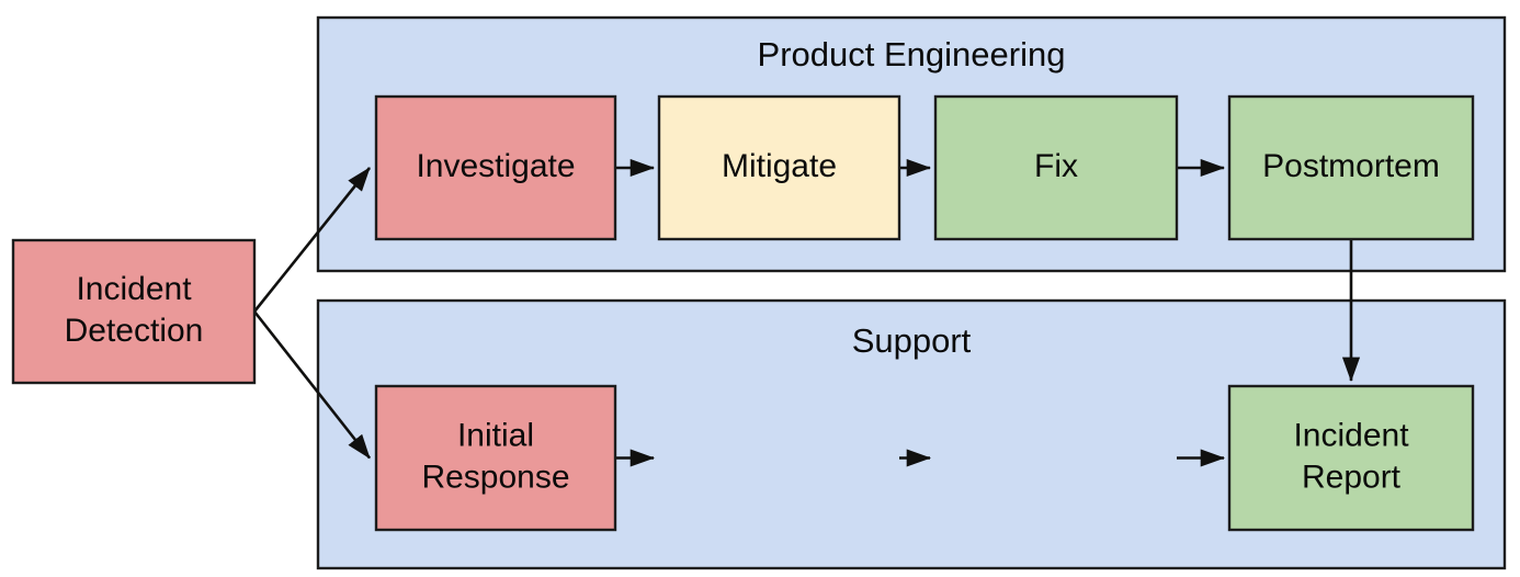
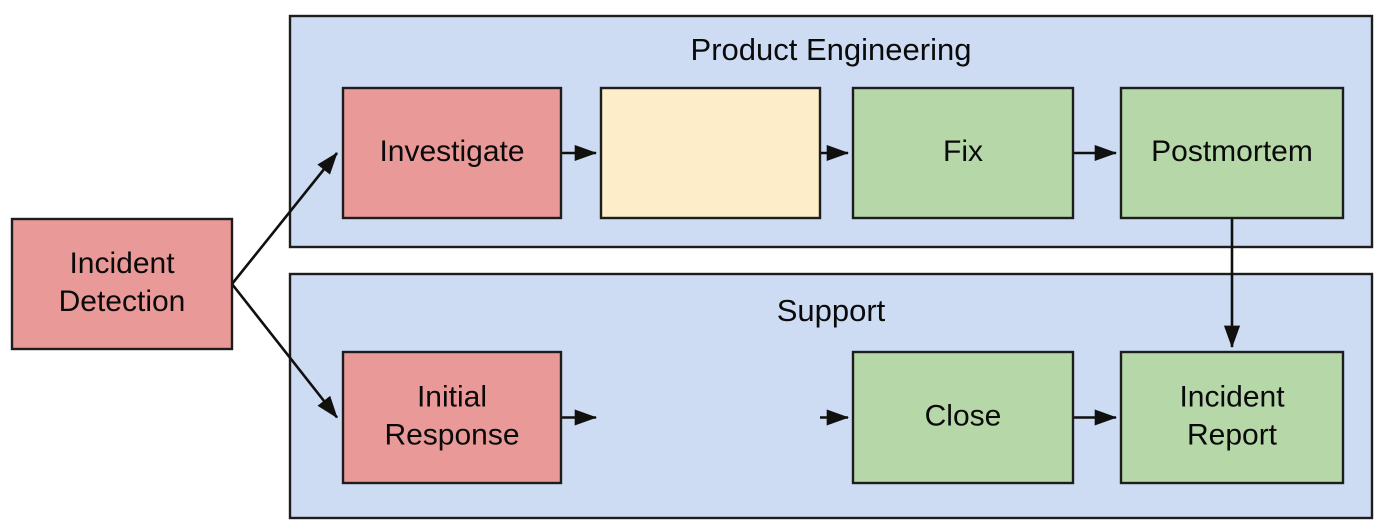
  Product Engineering
  Support
  Investigate
- Mitigate
  Fix
  Postmortem
  Initial
  Response
+ Close
  Incident
  Report
  Incident
  Detection
